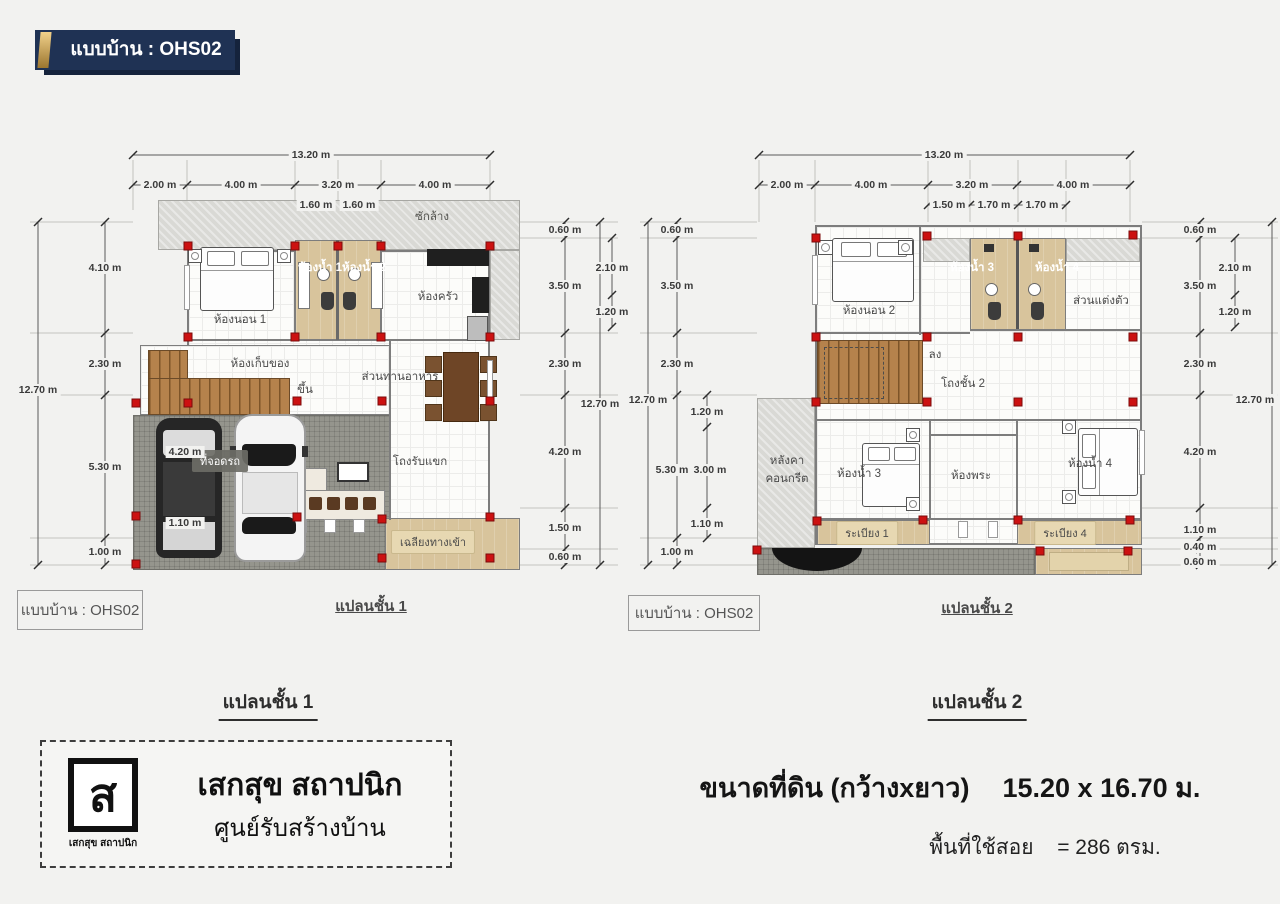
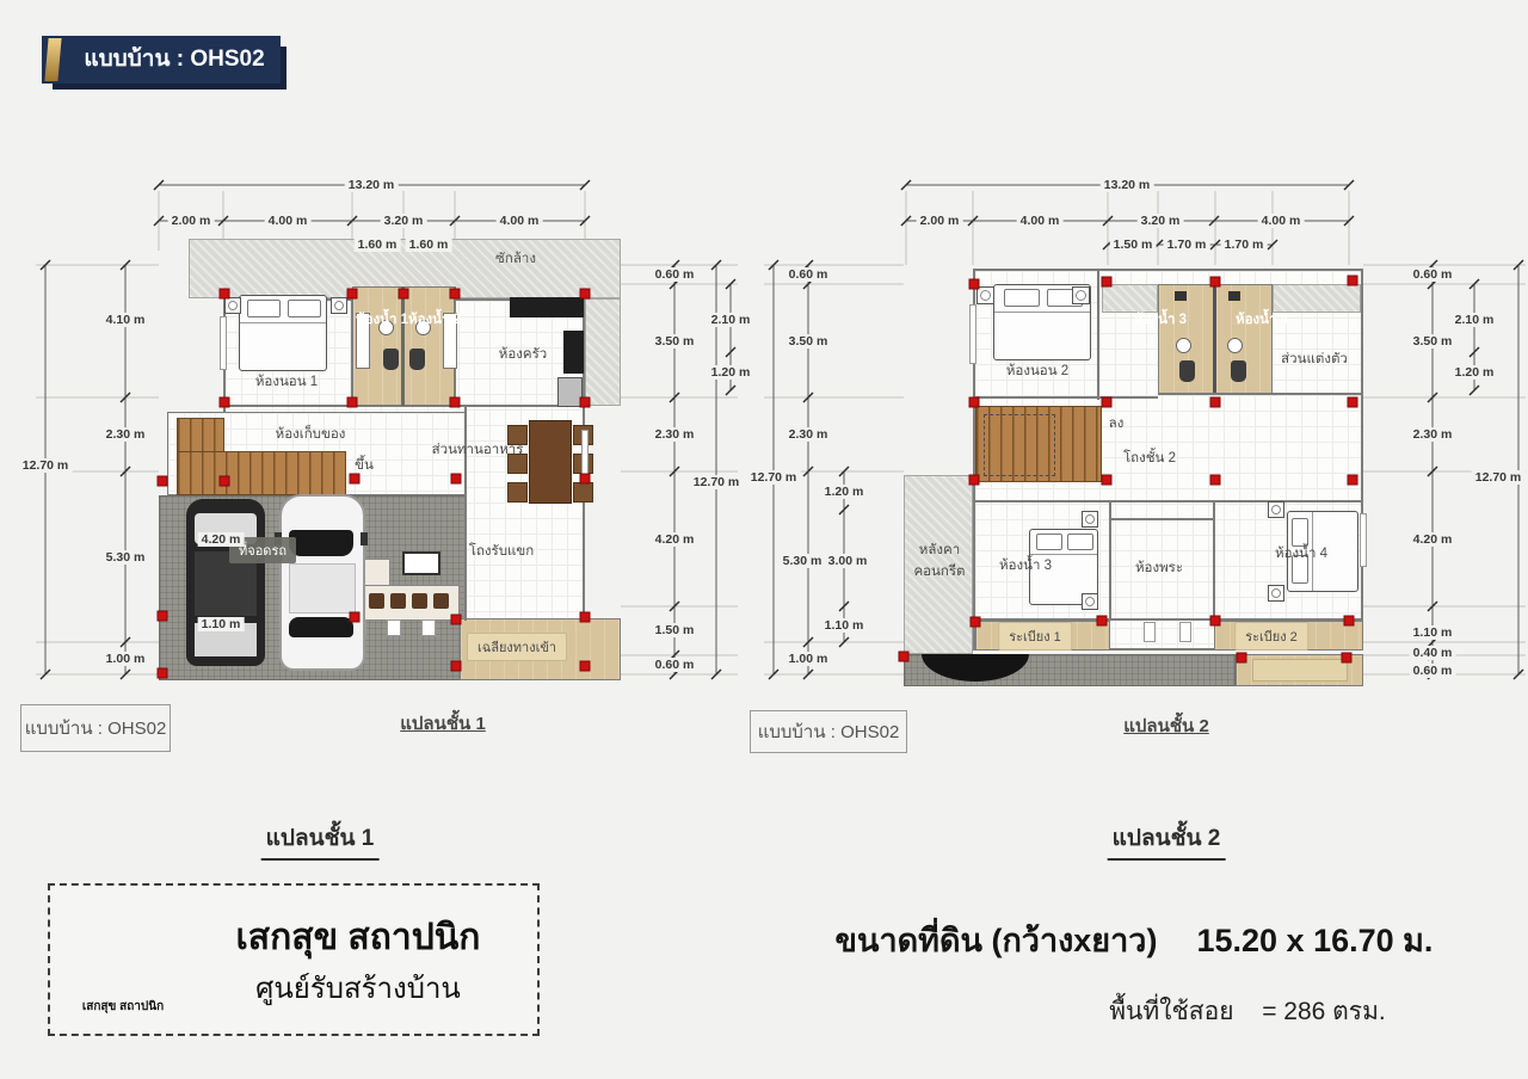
  แบบบ้าน : OHS02
  ซักล้าง
  ห้องนอน 1
  ห้องน้ำ 1
  ห้องน้ำ 2
  ห้องครัว
  ห้องเก็บของ
  ขึ้น
  ส่วนทานอาหาร
  ที่จอดรถ
  โถงรับแขก
  เฉลียงทางเข้า
  ห้องนอน 2
  ห้องน้ำ 3
  ห้องน้ำ 4
  ส่วนแต่งตัว
  ลง
  โถงชั้น 2
  หลังคา
  คอนกรีต
  ห้องน้ำ 3
  ห้องพระ
  ห้องน้ำ 4
  ระเบียง 1
- ระเบียง 4
+ ระเบียง 2
  แบบบ้าน : OHS02
  แปลนชั้น 1
  แบบบ้าน : OHS02
  แปลนชั้น 2
  แปลนชั้น 1
  แปลนชั้น 2
- ส
  เสกสุข สถาปนิก
  เสกสุข สถาปนิก
  ศูนย์รับสร้างบ้าน
  ขนาดที่ดิน (กว้างxยาว) 15.20 x 16.70 ม.
  พื้นที่ใช้สอย = 286 ตรม.
  13.20 m
  2.00 m
  4.00 m
  3.20 m
  4.00 m
  1.60 m
  1.60 m
  12.70 m
  4.10 m
  2.30 m
  5.30 m
  1.00 m
  4.20 m
  1.10 m
  0.60 m
  3.50 m
  2.30 m
  4.20 m
  1.50 m
  0.60 m
  2.10 m
  1.20 m
  12.70 m
  13.20 m
  2.00 m
  4.00 m
  3.20 m
  4.00 m
  1.50 m
  1.70 m
  1.70 m
  12.70 m
  0.60 m
  3.50 m
  2.30 m
  5.30 m
  1.00 m
  1.20 m
  3.00 m
  1.10 m
  0.60 m
  3.50 m
  2.30 m
  4.20 m
  1.10 m
  0.40 m
  0.60 m
  2.10 m
  1.20 m
  12.70 m
